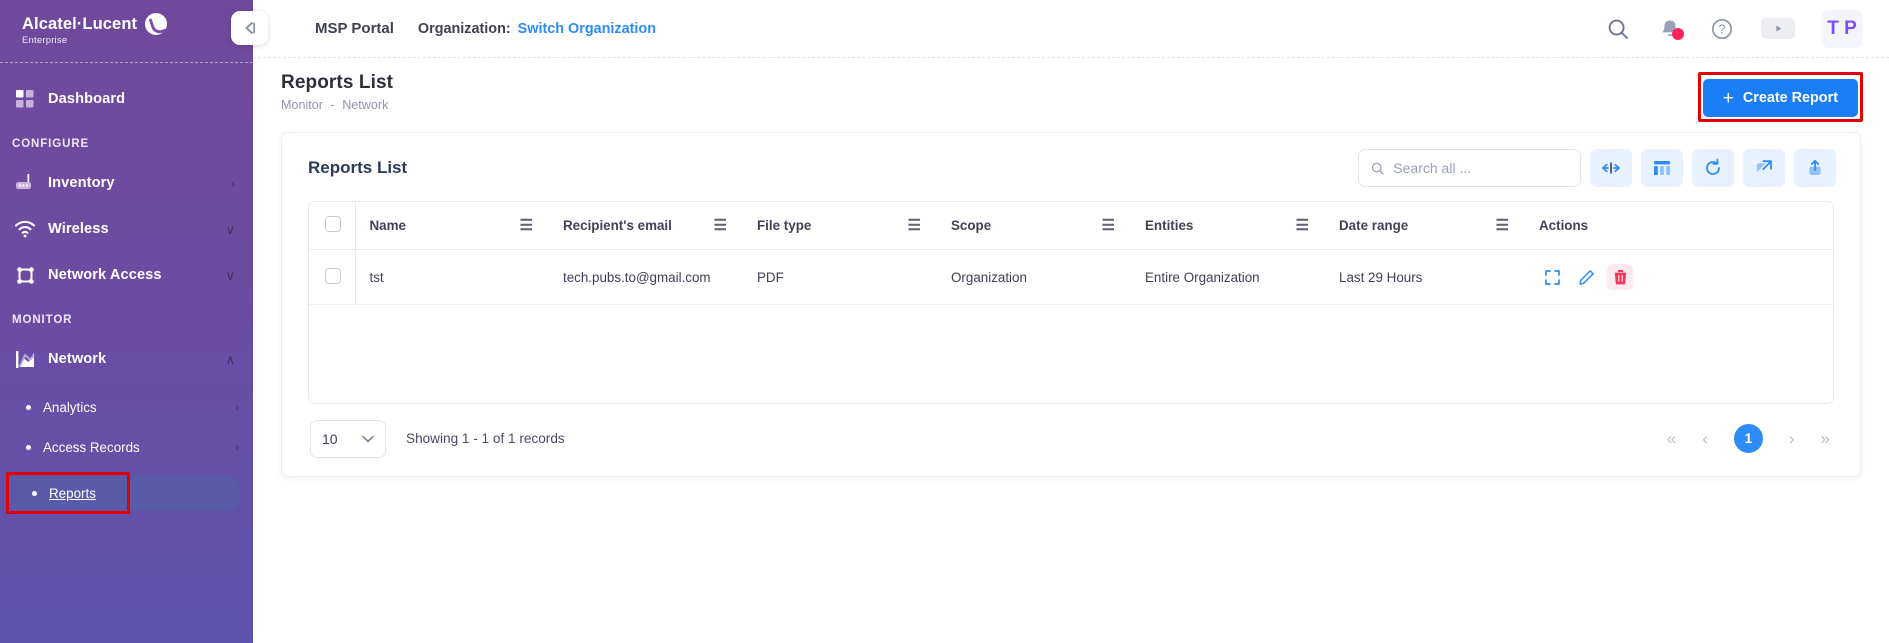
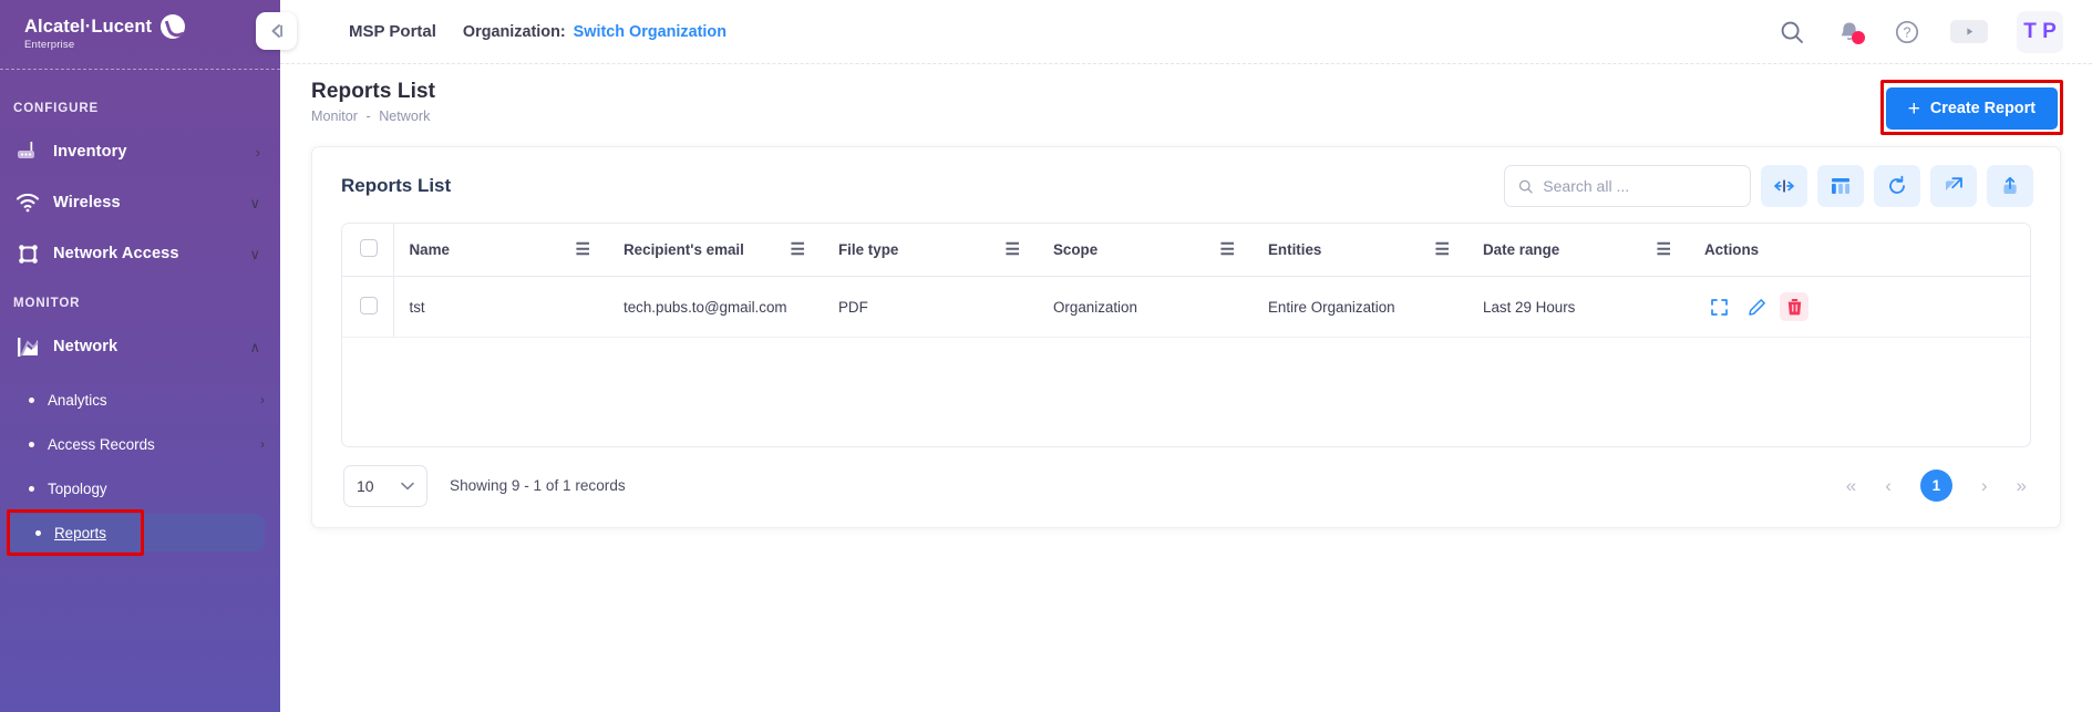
  Alcatel·Lucent
  Enterprise
- Dashboard
  CONFIGURE
  Inventory
  ›
  Wireless
  ∨
  Network Access
  ∨
  MONITOR
  Network
  ∧
  Analytics
  ›
  Access Records
  ›
+ Topology
  Reports
  MSP Portal
  Organization:
  Switch Organization
  ?
  T P
  Reports List
  Monitor - Network
  +
  Create Report
  Reports List
  Search all ...
  	Name ☰	Recipient's email ☰	File type ☰	Scope ☰	Entities ☰	Date range ☰	Actions
  	tst	tech.pubs.to@gmail.com	PDF	Organization	Entire Organization	Last 29 Hours
  10
- Showing 1 - 1 of 1 records
+ Showing 9 - 1 of 1 records
  «
  ‹
  1
  ›
  »
